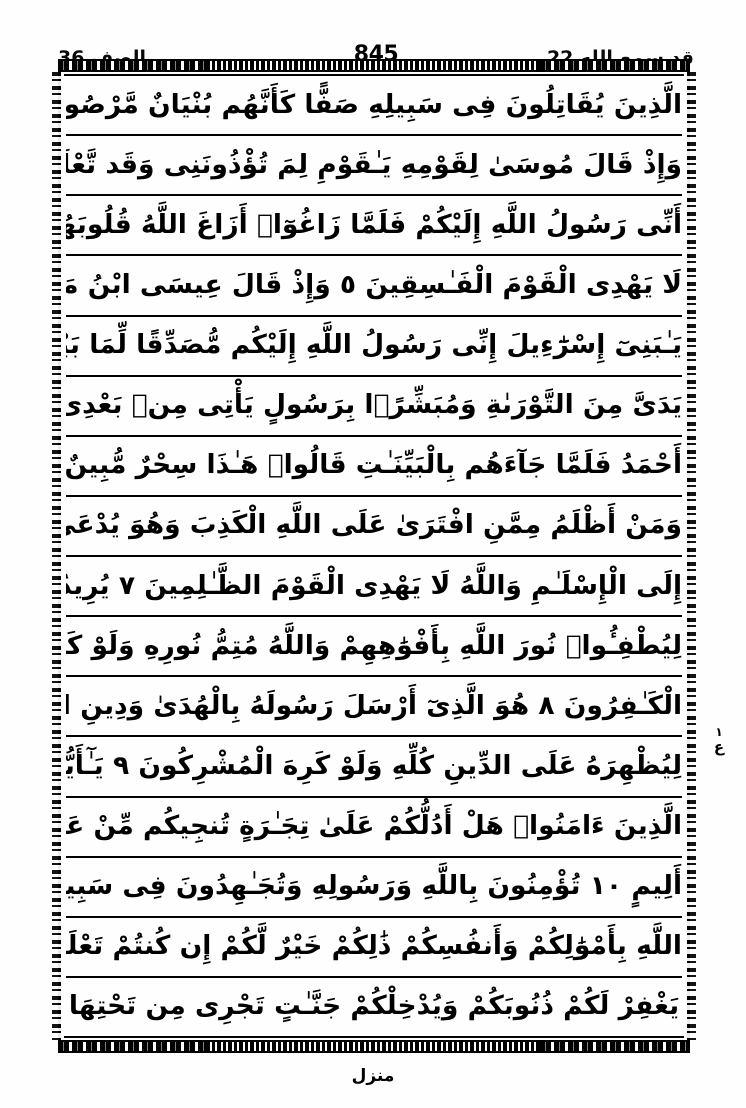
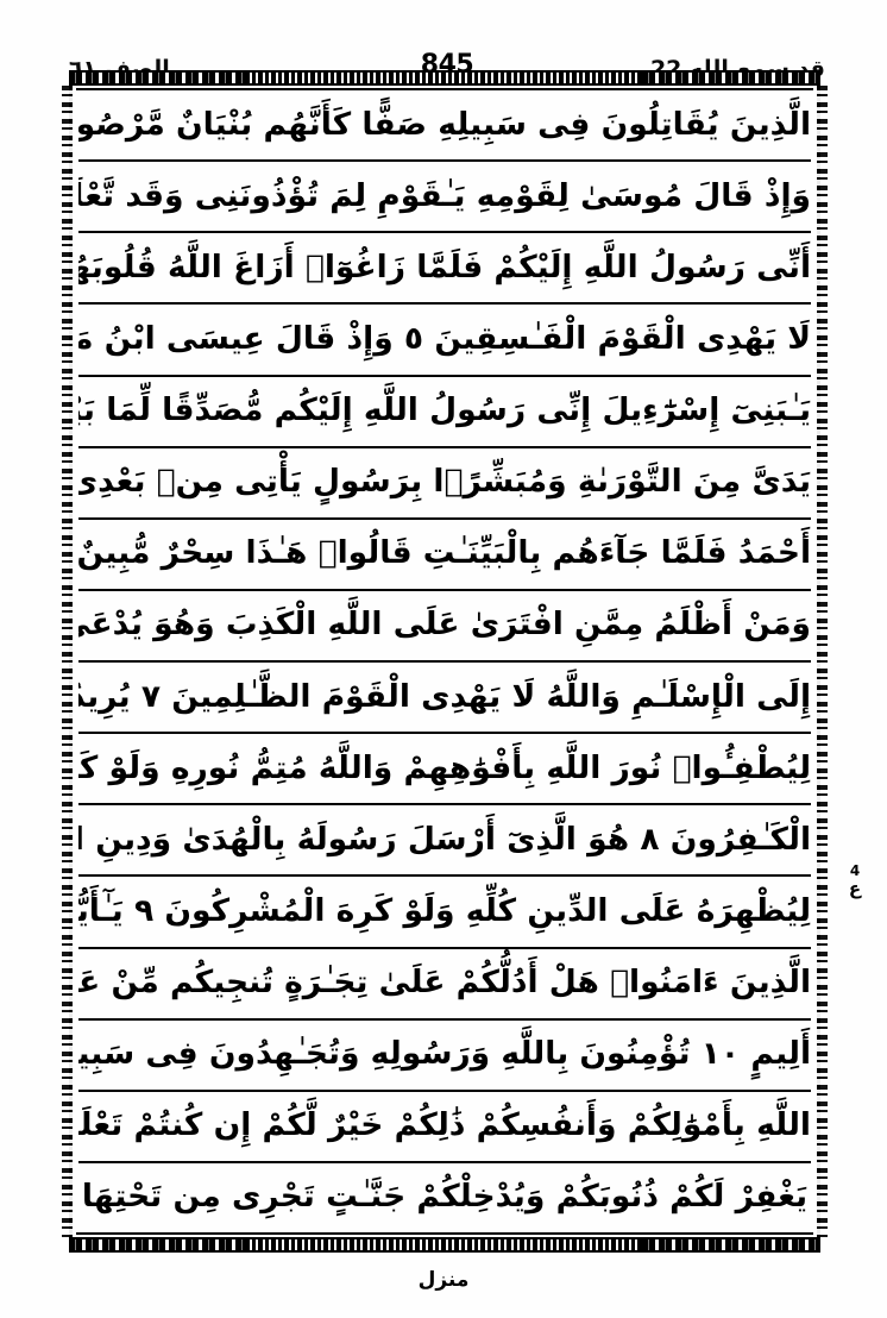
  قد سمع الله 22
  845
- الصف 36
+ الصف ٦١
  الَّذِينَ يُقَاتِلُونَ فِى سَبِيلِهِ صَفًّا كَأَنَّهُم بُنْيَانٌ مَّرْصُو
  وَإِذْ قَالَ مُوسَىٰ لِقَوْمِهِ يَـٰقَوْمِ لِمَ تُؤْذُونَنِى وَقَد تَّعْلَ
  أَنِّى رَسُولُ اللَّهِ إِلَيْكُمْ فَلَمَّا زَاغُوٓا۟ أَزَاغَ اللَّهُ قُلُوبَهُ
  لَا يَهْدِى الْقَوْمَ الْفَـٰسِقِينَ ٥ وَإِذْ قَالَ عِيسَى ابْنُ مَ
  يَـٰبَنِىٓ إِسْرَٰٓءِيلَ إِنِّى رَسُولُ اللَّهِ إِلَيْكُم مُّصَدِّقًا لِّمَا بَ
  يَدَىَّ مِنَ التَّوْرَىٰةِ وَمُبَشِّرًۢا بِرَسُولٍ يَأْتِى مِنۢ بَعْدِى
  أَحْمَدُ فَلَمَّا جَآءَهُم بِالْبَيِّنَـٰتِ قَالُوا۟ هَـٰذَا سِحْرٌ مُّبِينٌ
  وَمَنْ أَظْلَمُ مِمَّنِ افْتَرَىٰ عَلَى اللَّهِ الْكَذِبَ وَهُوَ يُدْعَ
  إِلَى الْإِسْلَـٰمِ وَاللَّهُ لَا يَهْدِى الْقَوْمَ الظَّـٰلِمِينَ ٧ يُرِيدُ
  لِيُطْفِـُٔوا۟ نُورَ اللَّهِ بِأَفْوَٰهِهِمْ وَاللَّهُ مُتِمُّ نُورِهِ وَلَوْ كَ
  الْكَـٰفِرُونَ ٨ هُوَ الَّذِىٓ أَرْسَلَ رَسُولَهُ بِالْهُدَىٰ وَدِينِ ا
  لِيُظْهِرَهُ عَلَى الدِّينِ كُلِّهِ وَلَوْ كَرِهَ الْمُشْرِكُونَ ٩ يَـٰٓأَيُّ
  الَّذِينَ ءَامَنُوا۟ هَلْ أَدُلُّكُمْ عَلَىٰ تِجَـٰرَةٍ تُنجِيكُم مِّنْ عَ
  أَلِيمٍ ١٠ تُؤْمِنُونَ بِاللَّهِ وَرَسُولِهِ وَتُجَـٰهِدُونَ فِى سَبِي
  اللَّهِ بِأَمْوَٰلِكُمْ وَأَنفُسِكُمْ ذَٰلِكُمْ خَيْرٌ لَّكُمْ إِن كُنتُمْ تَعْلَ
  يَغْفِرْ لَكُمْ ذُنُوبَكُمْ وَيُدْخِلْكُمْ جَنَّـٰتٍ تَجْرِى مِن تَحْتِهَا
- ١
+ 4
  ع
  منزل
